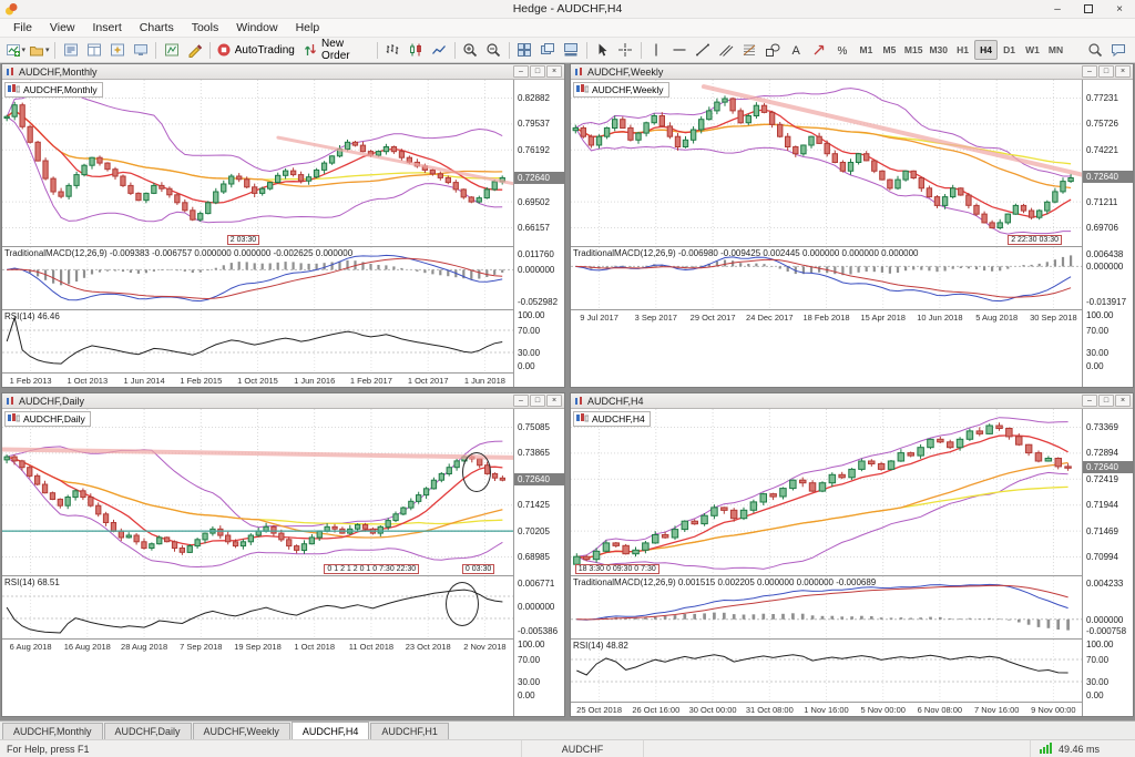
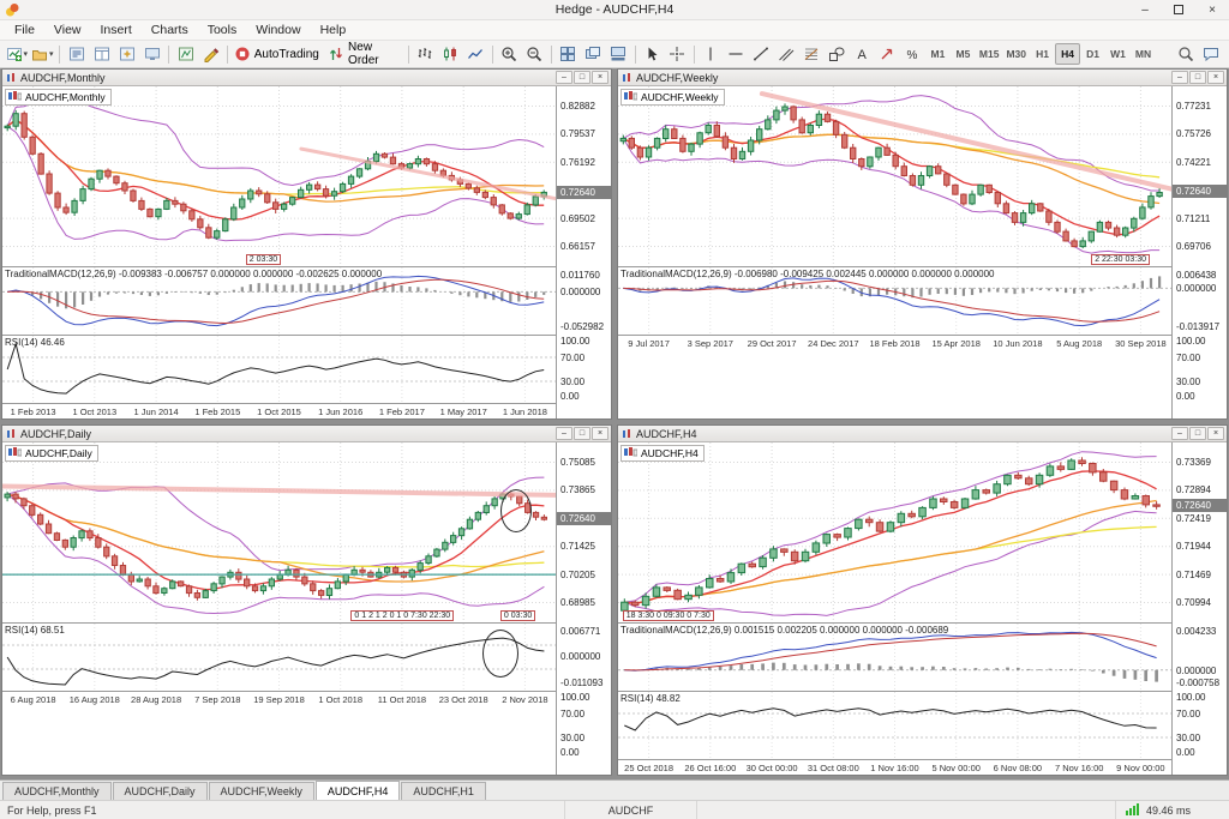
  Hedge - AUDCHF,H4
  –
  ×
  File
  View
  Insert
  Charts
  Tools
  Window
  Help
  AutoTrading
  New Order
  A
  %
  M1
  M5
  M15
  M30
  H1
  H4
  D1
  W1
  MN
  AUDCHF,Monthly
  AUDCHF,Monthly
  TraditionalMACD(12,26,9) -0.009383 -0.006757 0.000000 0.000000 -0.002625 0.000000
  RSI(14) 46.46
  1 Feb 2013
  1 Oct 2013
  1 Jun 2014
  1 Feb 2015
  1 Oct 2015
  1 Jun 2016
  1 Feb 2017
- 1 Oct 2017
+ 1 May 2017
  1 Jun 2018
  0.82882
  0.79537
  0.76192
  0.69502
  0.66157
  0.72640
  0.011760
  0.000000
  -0.052982
  100.00
  70.00
  30.00
  0.00
  AUDCHF,Weekly
  AUDCHF,Weekly
  TraditionalMACD(12,26,9) -0.006980 -0.009425 0.002445 0.000000 0.000000 0.000000
  9 Jul 2017
  3 Sep 2017
  29 Oct 2017
  24 Dec 2017
  18 Feb 2018
  15 Apr 2018
  10 Jun 2018
  5 Aug 2018
  30 Sep 2018
  0.77231
  0.75726
  0.74221
  0.71211
  0.69706
  0.72640
  0.006438
  0.000000
  -0.013917
  100.00
  70.00
  30.00
  0.00
  AUDCHF,Daily
  AUDCHF,Daily
  RSI(14) 68.51
  6 Aug 2018
  16 Aug 2018
  28 Aug 2018
  7 Sep 2018
  19 Sep 2018
  1 Oct 2018
  11 Oct 2018
  23 Oct 2018
  2 Nov 2018
  0.75085
  0.73865
  0.71425
  0.70205
  0.68985
  0.72640
  0.006771
  0.000000
- -0.005386
+ -0.011093
  100.00
  70.00
  30.00
  0.00
  AUDCHF,H4
  AUDCHF,H4
  TraditionalMACD(12,26,9) 0.001515 0.002205 0.000000 0.000000 -0.000689
  RSI(14) 48.82
  25 Oct 2018
  26 Oct 16:00
  30 Oct 00:00
  31 Oct 08:00
  1 Nov 16:00
  5 Nov 00:00
  6 Nov 08:00
  7 Nov 16:00
  9 Nov 00:00
  0.73369
  0.72894
  0.72419
  0.71944
  0.71469
  0.70994
  0.72640
  0.004233
  0.000000
  -0.000758
  100.00
  70.00
  30.00
  0.00
  AUDCHF,Monthly
  AUDCHF,Daily
  AUDCHF,Weekly
  AUDCHF,H4
  AUDCHF,H1
  For Help, press F1
  AUDCHF
  49.46 ms
